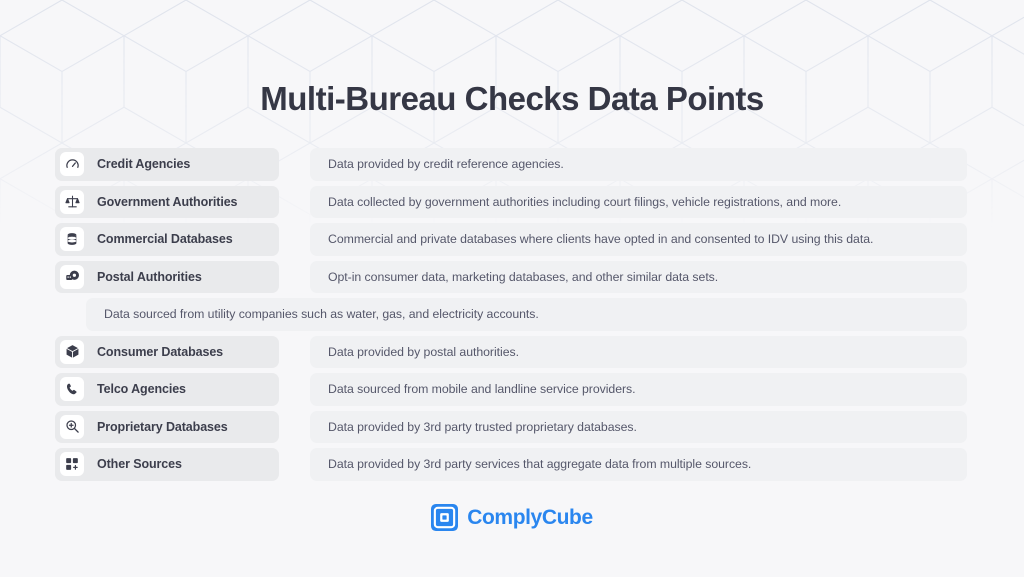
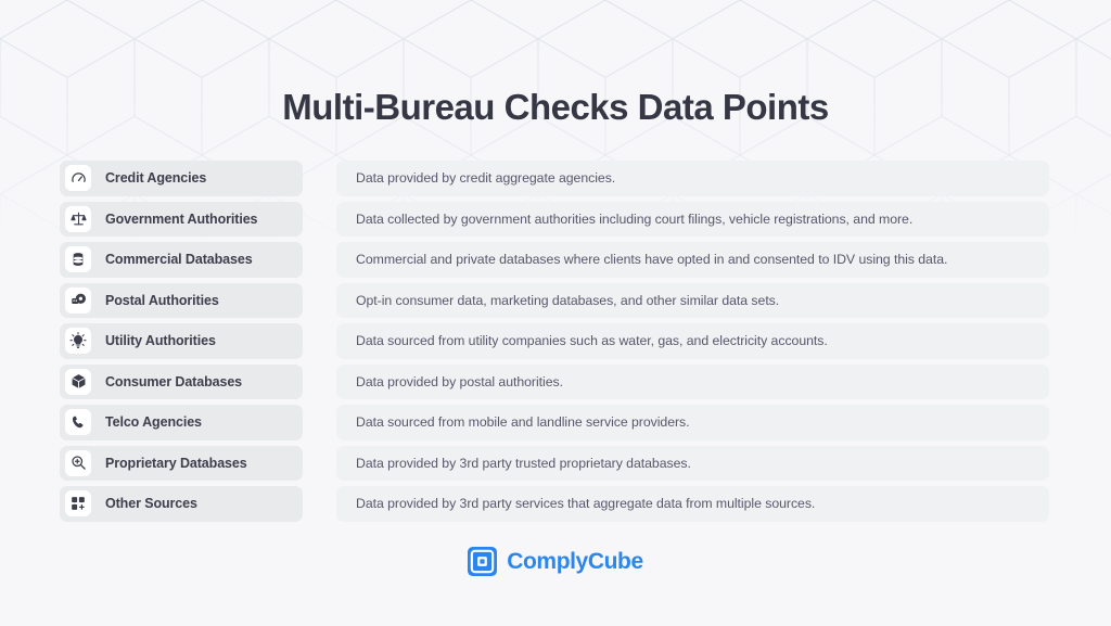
  Multi-Bureau Checks Data Points
  Credit Agencies
- Data provided by credit reference agencies.
+ Data provided by credit aggregate agencies.
  Government Authorities
  Data collected by government authorities including court filings, vehicle registrations, and more.
  Commercial Databases
  Commercial and private databases where clients have opted in and consented to IDV using this data.
  Postal Authorities
  Opt-in consumer data, marketing databases, and other similar data sets.
+ Utility Authorities
  Data sourced from utility companies such as water, gas, and electricity accounts.
  Consumer Databases
  Data provided by postal authorities.
  Telco Agencies
  Data sourced from mobile and landline service providers.
  Proprietary Databases
  Data provided by 3rd party trusted proprietary databases.
  Other Sources
  Data provided by 3rd party services that aggregate data from multiple sources.
  ComplyCube
